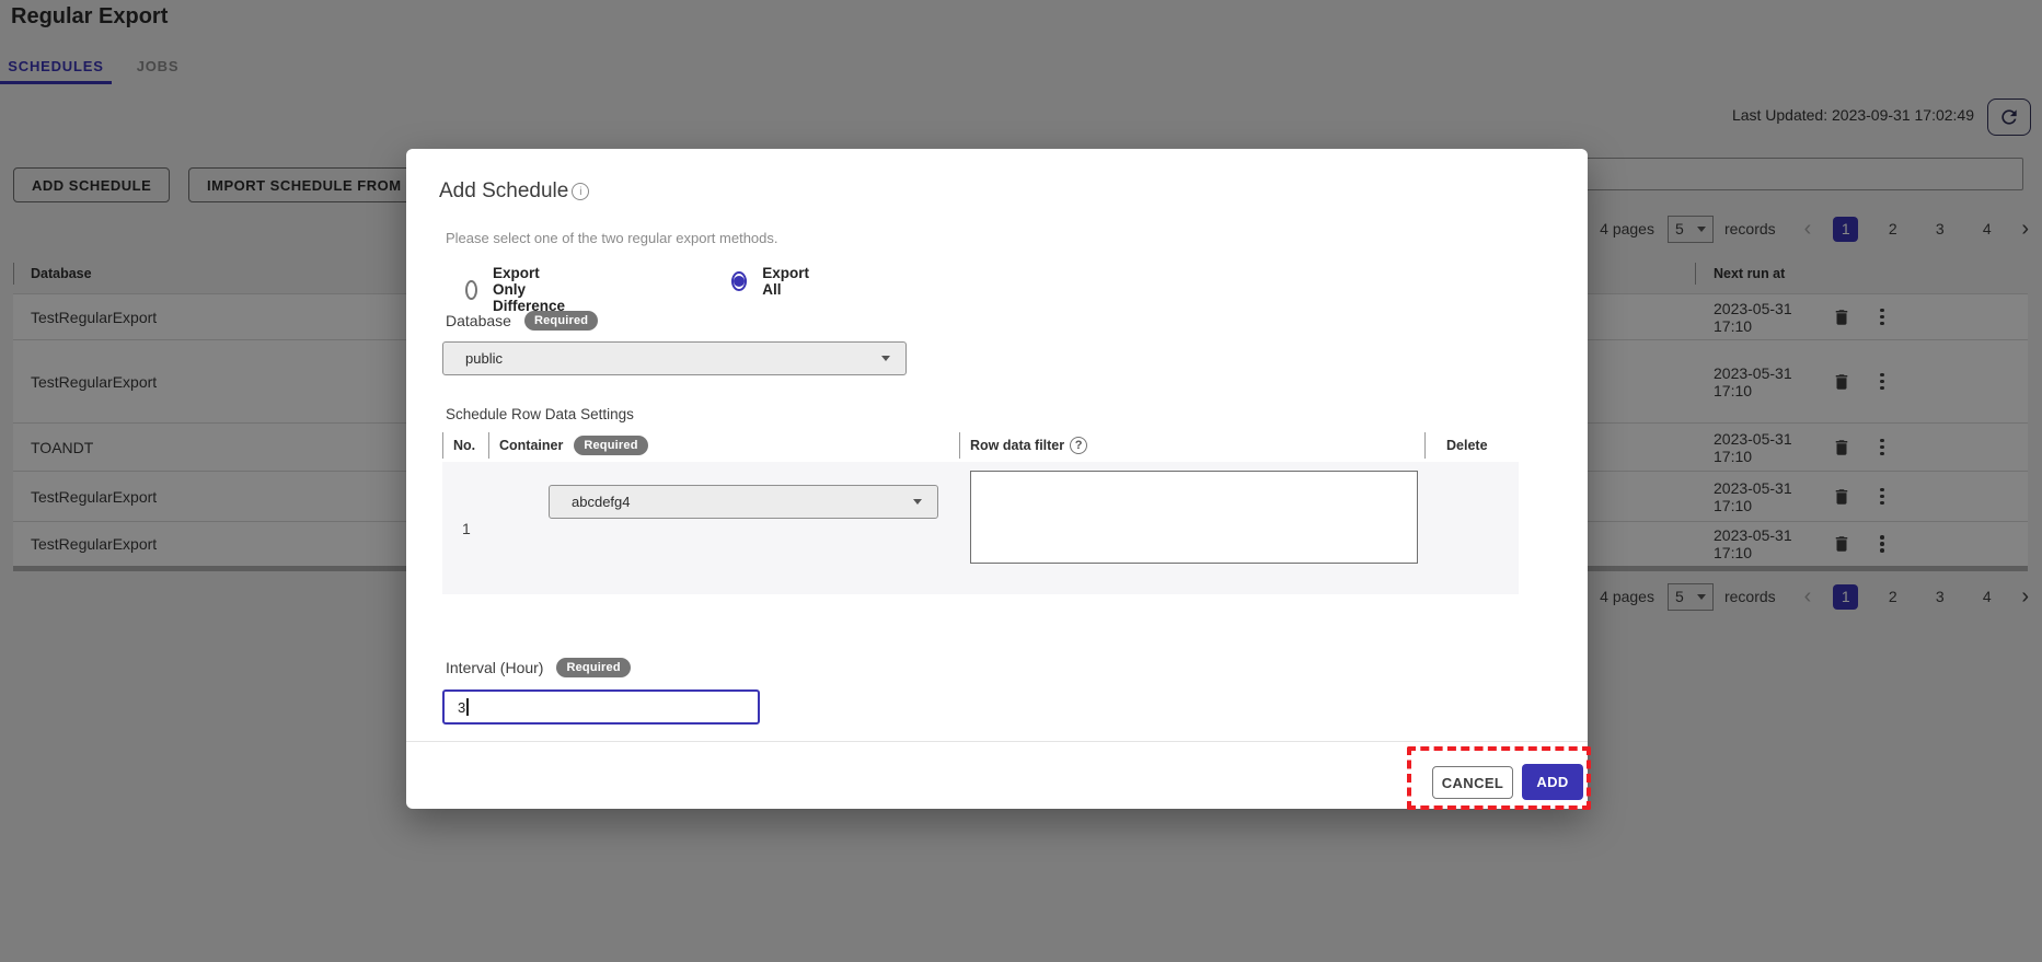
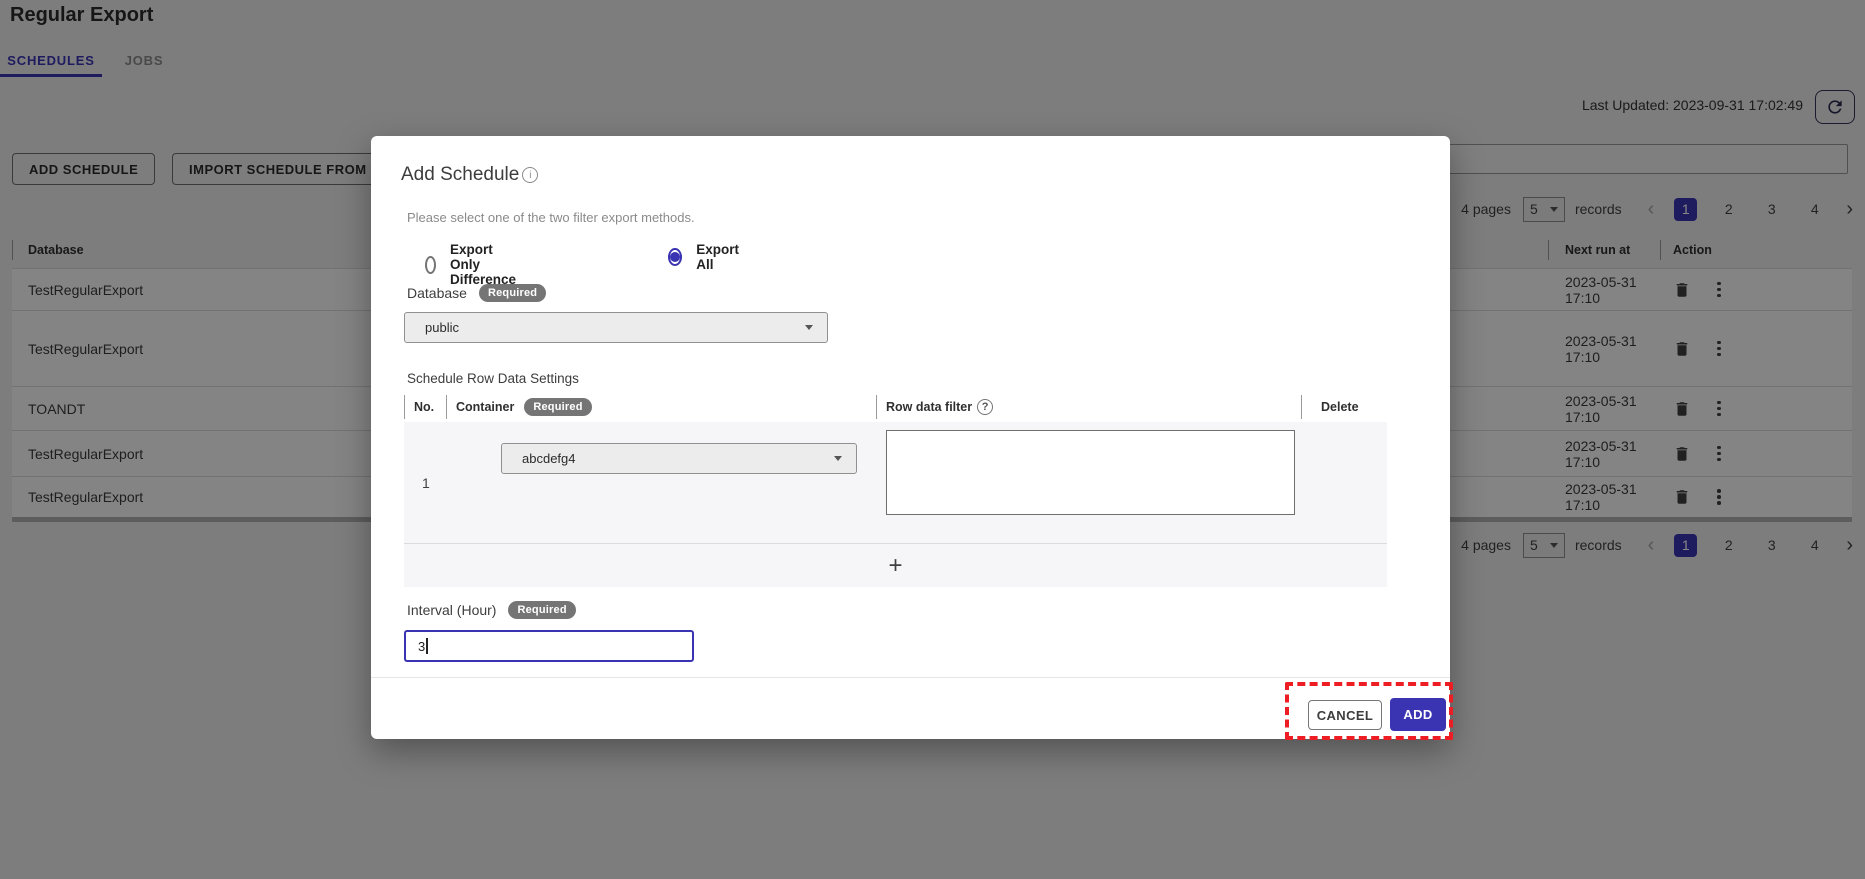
  Regular Export
  SCHEDULES
  JOBS
  Last Updated: 2023-09-31 17:02:49
  ADD SCHEDULE
  IMPORT SCHEDULE FROM
  4 pages
  5
  records
  ‹
  1
  2
  3
  4
  ›
  Database
  Next run at
+ Action
  TestRegularExport
  2023-05-31 17:10
  TestRegularExport
  2023-05-31 17:10
  TOANDT
  2023-05-31 17:10
  TestRegularExport
  2023-05-31 17:10
  TestRegularExport
  2023-05-31 17:10
  4 pages
  5
  records
  ‹
  1
  2
  3
  4
  ›
  Add Schedule
  i
- Please select one of the two regular export methods.
+ Please select one of the two filter export methods.
  Export Only Difference
  Export All
  Database
  Required
  public
  Schedule Row Data Settings
  No.
  Container
  Required
  Row data filter
  ?
  Delete
  1
  abcdefg4
+ +
  Interval (Hour)
  Required
  3
  CANCEL
  ADD
